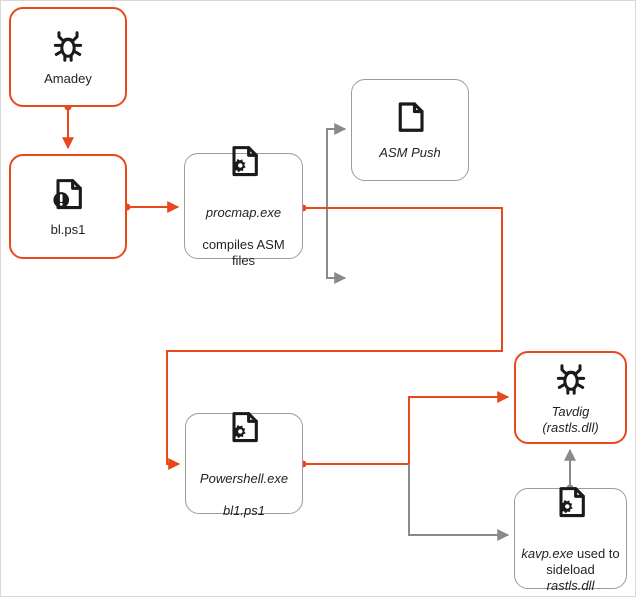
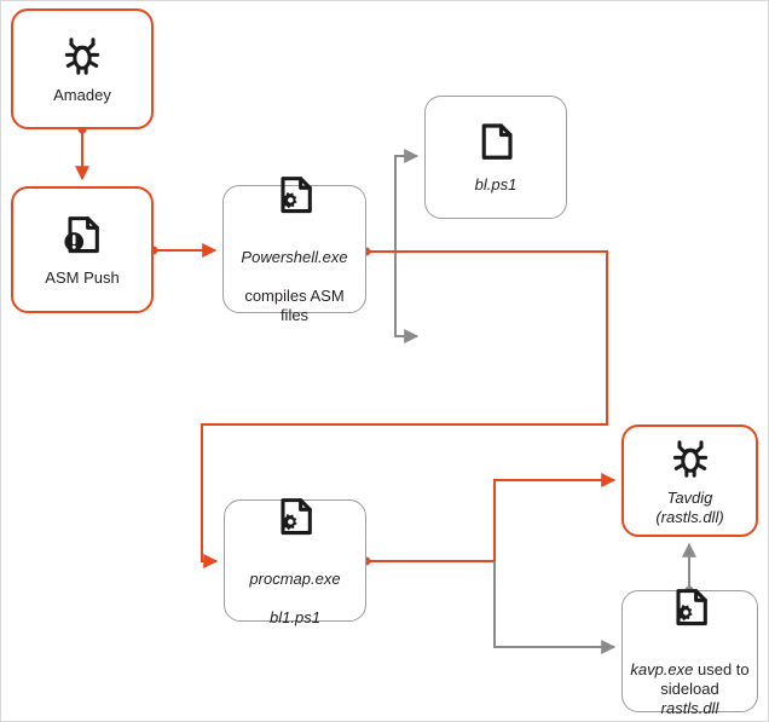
  Amadey
- bl.ps1
+ ASM Push
- procmap.exe
+ Powershell.exe
  compiles ASM files
- ASM Push
+ bl.ps1
- Powershell.exe
+ procmap.exe
  bl1.ps1
  Tavdig (rastls.dll)
  kavp.exe used to
  sideload rastls.dll
